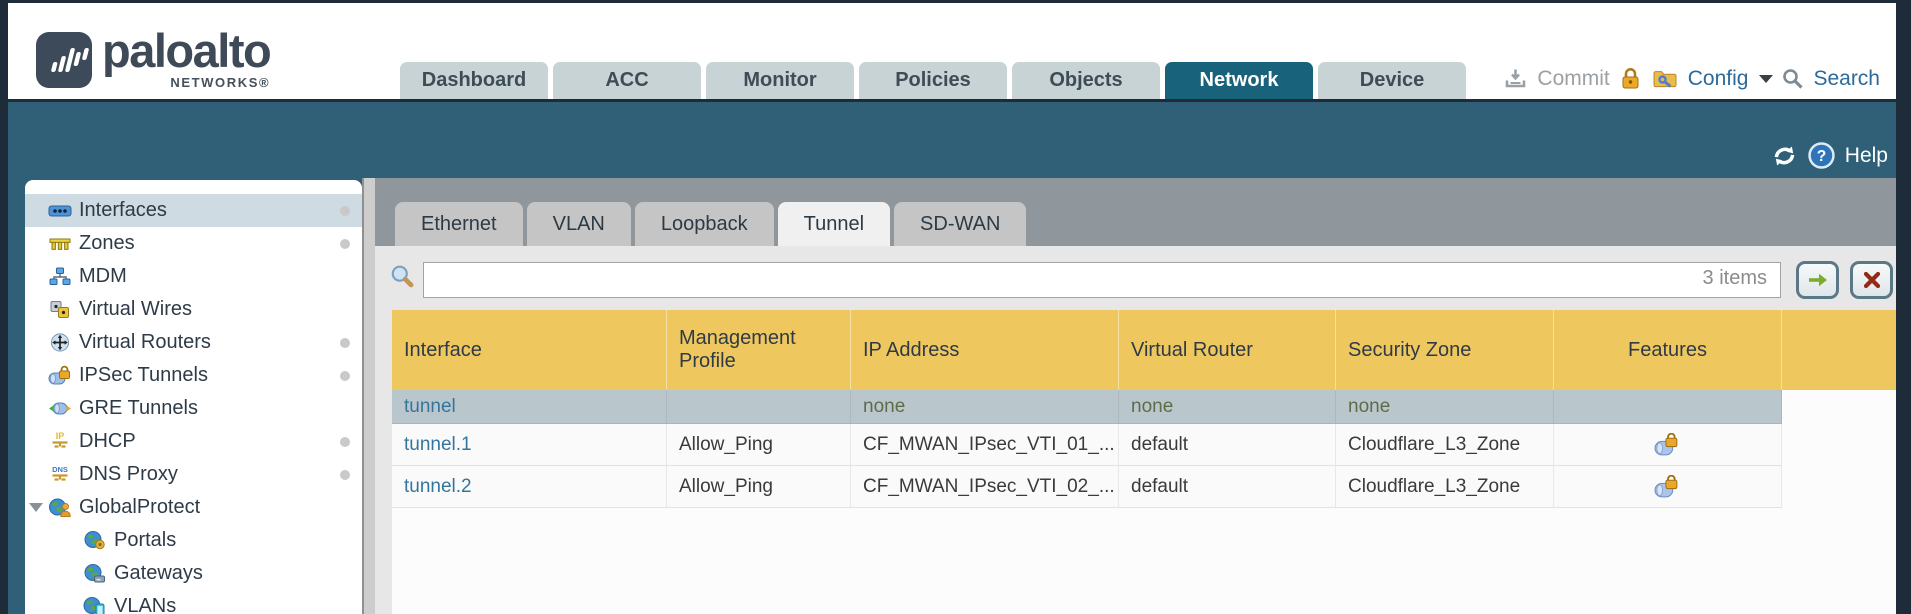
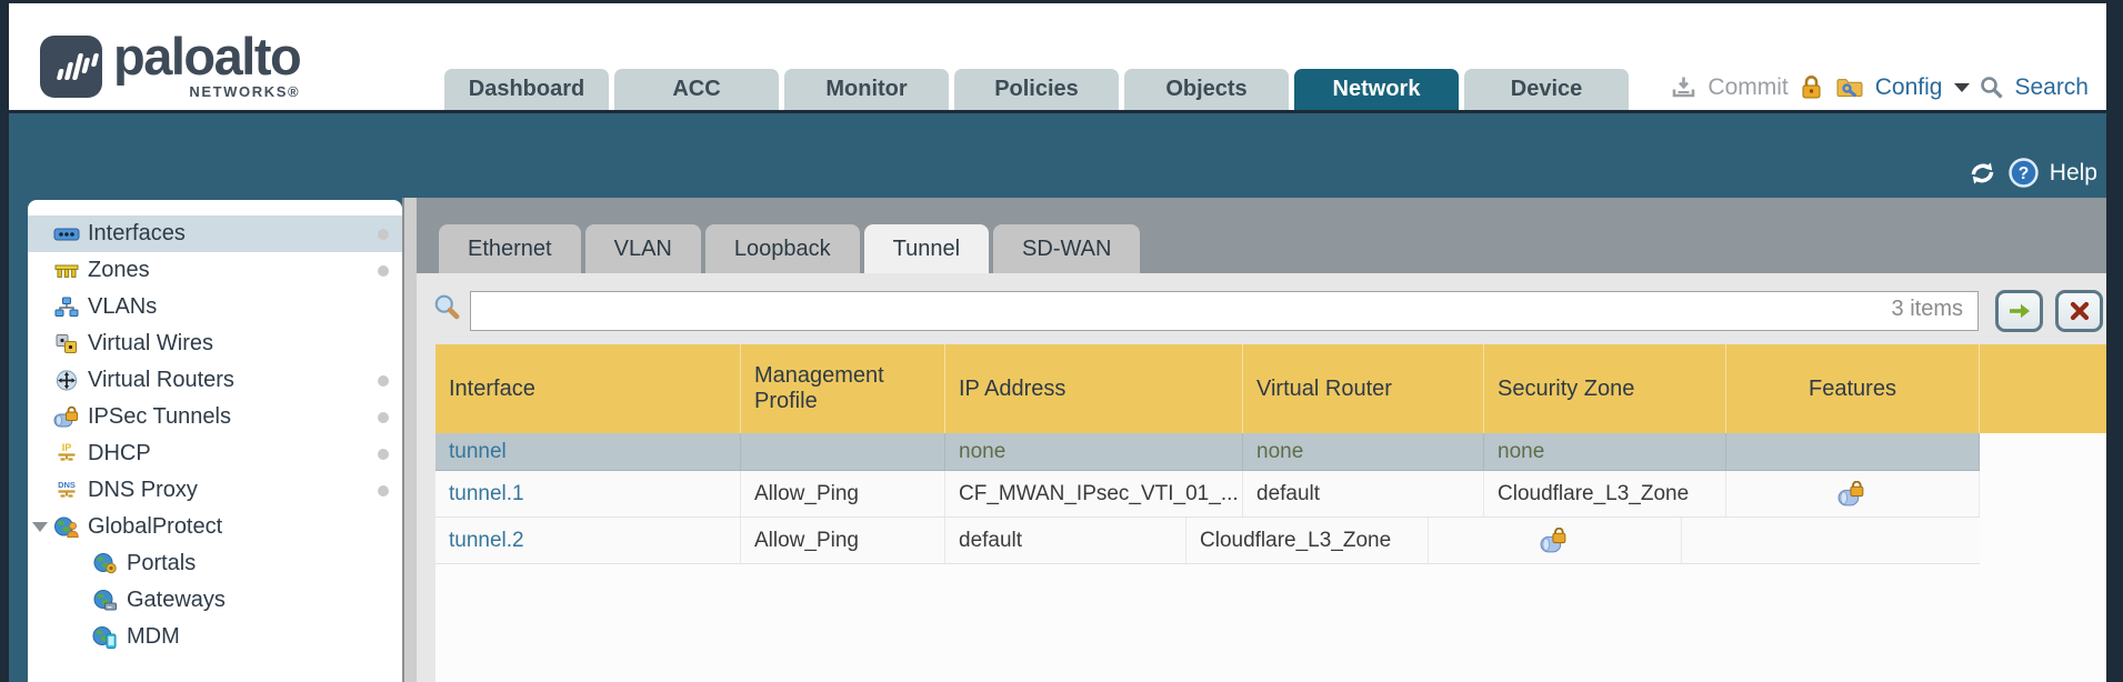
  paloalto
  NETWORKS®
  Dashboard
  ACC
  Monitor
  Policies
  Objects
  Network
  Device
  Commit
  Config
  Search
  ?
  Help
  Interfaces
  Zones
- MDM
+ VLANs
  Virtual Wires
  Virtual Routers
  IPSec Tunnels
- GRE Tunnels
  IP
  DHCP
  DNS
  DNS Proxy
  GlobalProtect
  Portals
  Gateways
- VLANs
+ MDM
  Ethernet
  VLAN
  Loopback
  Tunnel
  SD-WAN
  3 items
  Interface
  Management Profile
  IP Address
  Virtual Router
  Security Zone
  Features
  tunnel
  none
  none
  none
  tunnel.1
  Allow_Ping
  CF_MWAN_IPsec_VTI_01_...
  default
  Cloudflare_L3_Zone
  tunnel.2
  Allow_Ping
- CF_MWAN_IPsec_VTI_02_...
  default
  Cloudflare_L3_Zone
